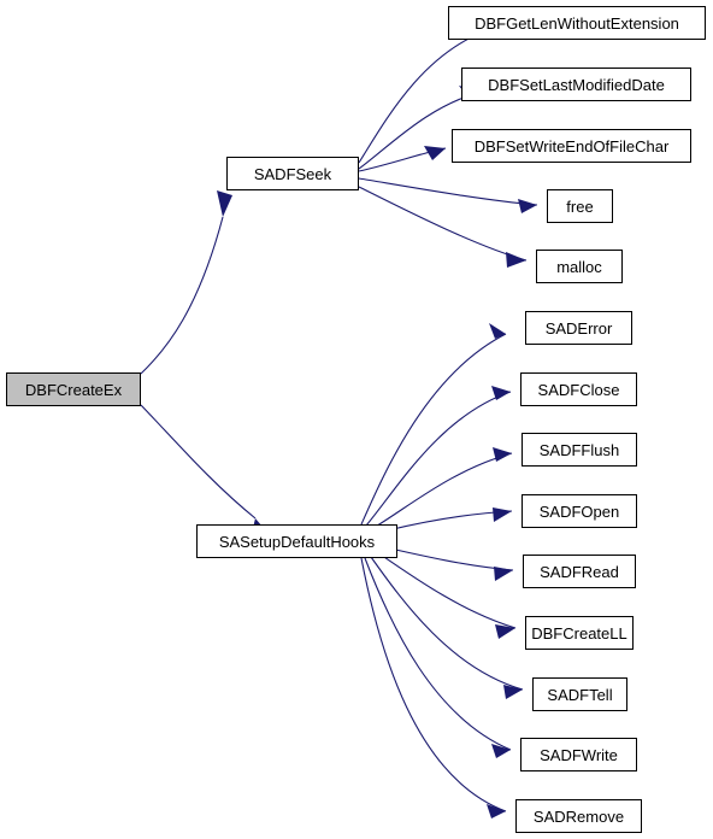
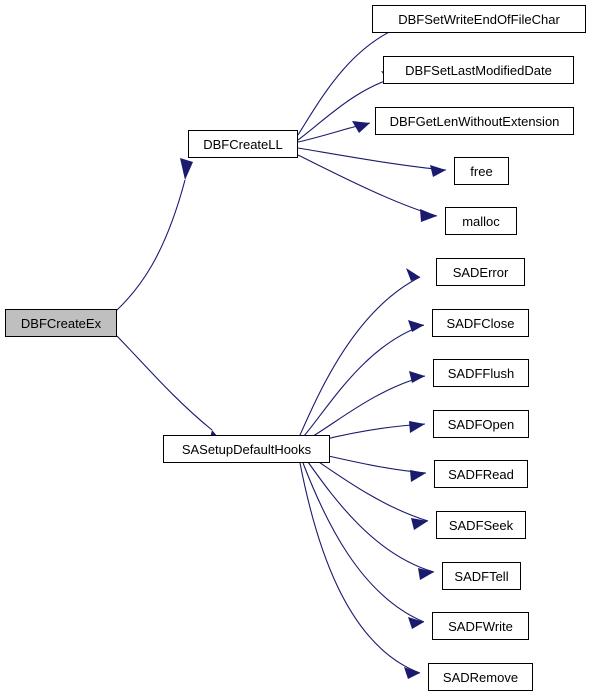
  DBFCreateEx
- SADFSeek
+ DBFCreateLL
  SASetupDefaultHooks
- DBFGetLenWithoutExtension
+ DBFSetWriteEndOfFileChar
  DBFSetLastModifiedDate
- DBFSetWriteEndOfFileChar
+ DBFGetLenWithoutExtension
  free
  malloc
  SADError
  SADFClose
  SADFFlush
  SADFOpen
  SADFRead
- DBFCreateLL
+ SADFSeek
  SADFTell
  SADFWrite
  SADRemove
